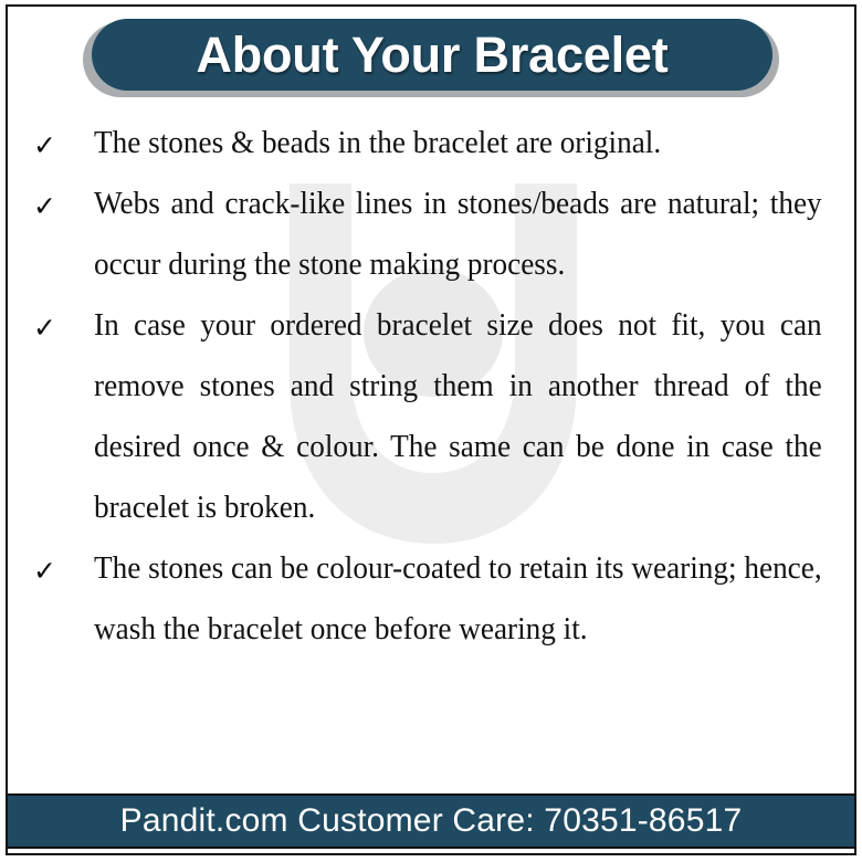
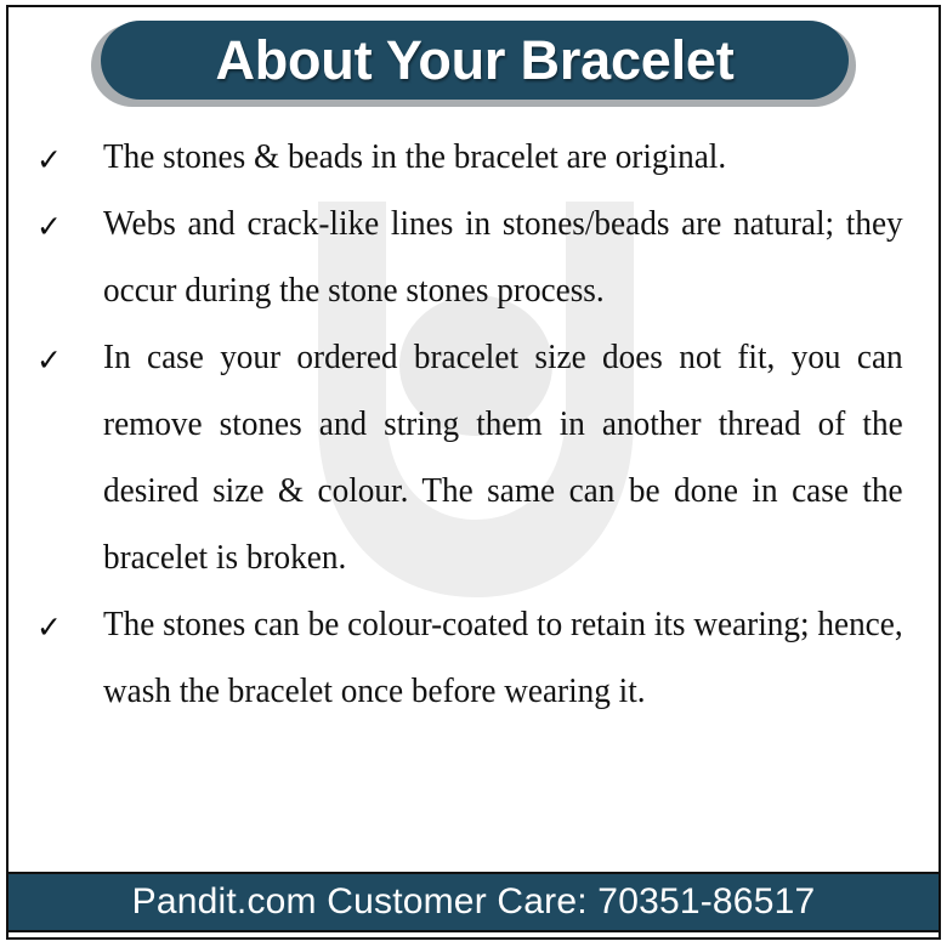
  About Your Bracelet
  ✓
  The stones & beads in the bracelet are original.
  ✓
- Webs and crack-like lines in stones/beads are natural; they occur during the stone making process.
+ Webs and crack-like lines in stones/beads are natural; they occur during the stone stones process.
  ✓
- In case your ordered bracelet size does not fit, you can remove stones and string them in another thread of the desired once & colour. The same can be done in case the bracelet is broken.
+ In case your ordered bracelet size does not fit, you can remove stones and string them in another thread of the desired size & colour. The same can be done in case the bracelet is broken.
  ✓
  The stones can be colour-coated to retain its wearing; hence, wash the bracelet once before wearing it.
  Pandit.com Customer Care: 70351-86517
